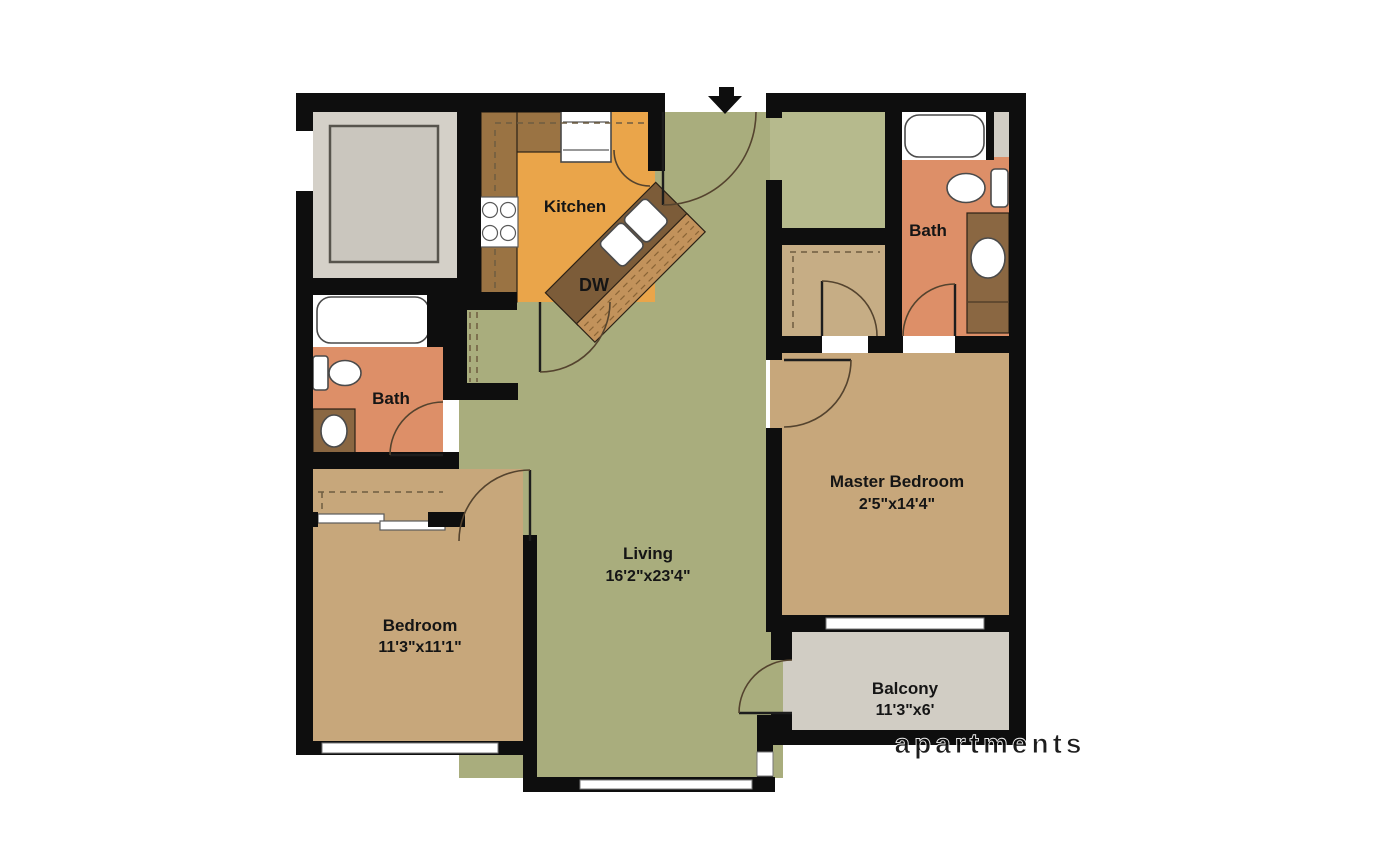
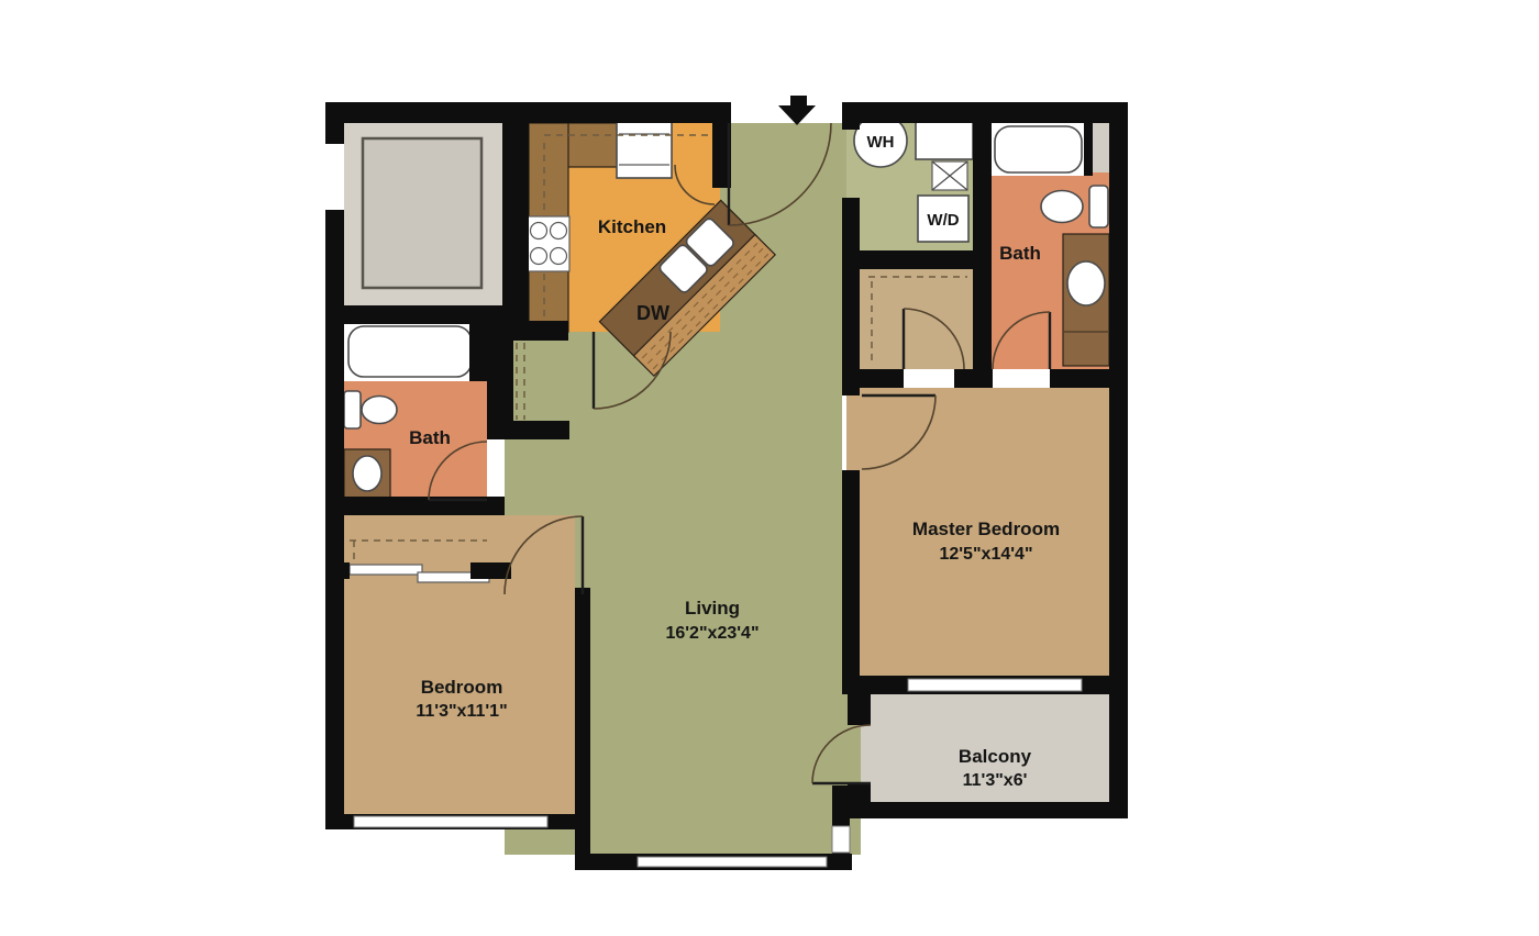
  DW
+ WH
+ W/D
  Kitchen
  Living
  16'2"x23'4"
  Master Bedroom
- 2'5"x14'4"
+ 12'5"x14'4"
  Bedroom
  11'3"x11'1"
  Bath
  Bath
  Balcony
  11'3"x6'
- apartments
